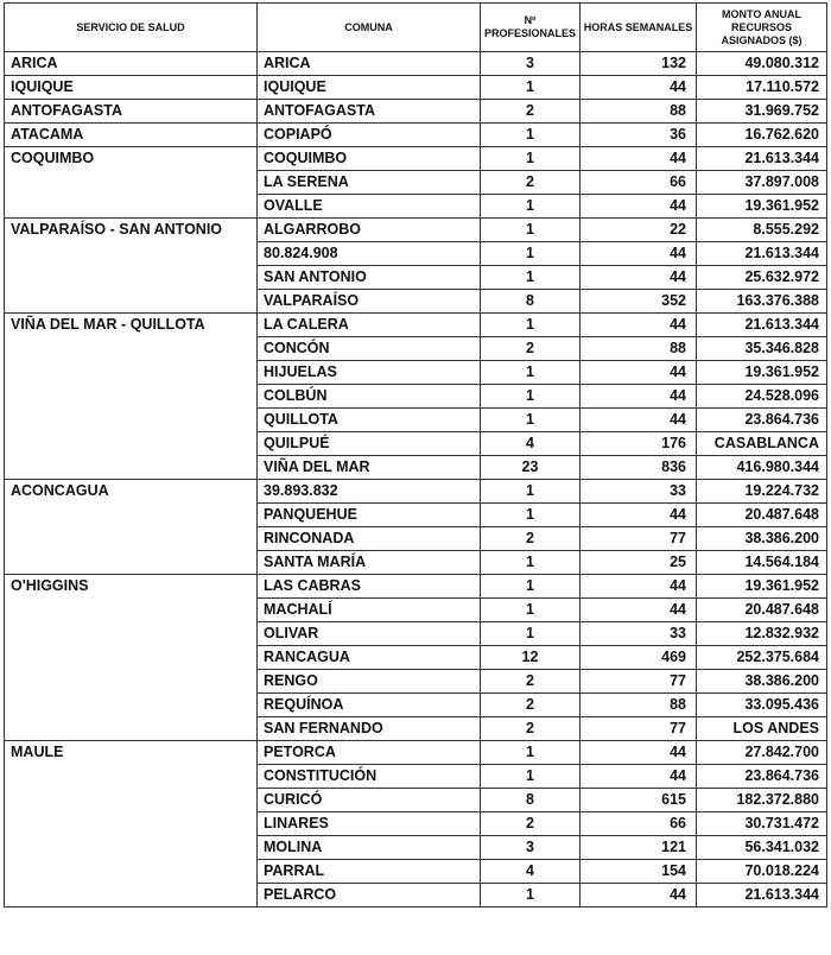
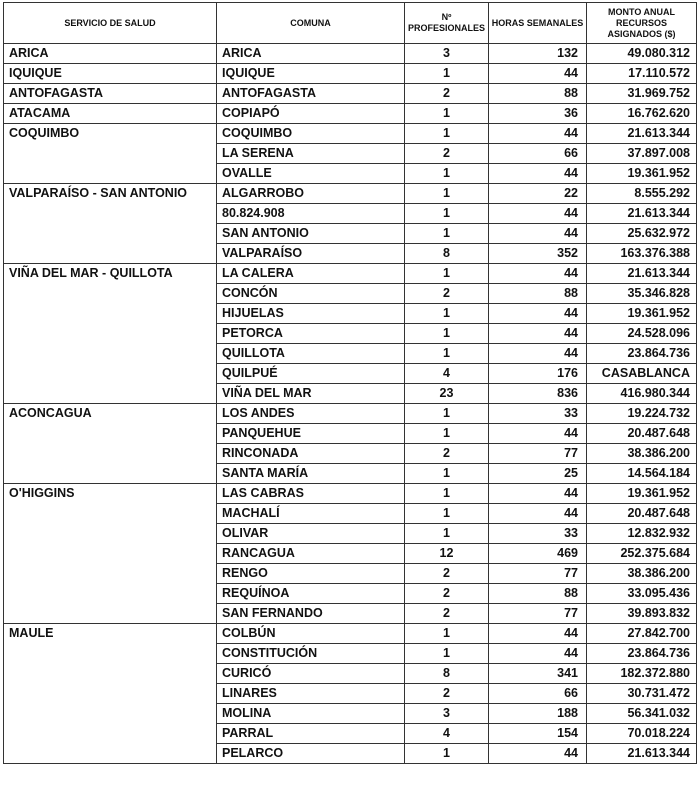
  SERVICIO DE SALUD	COMUNA	Nº PROFESIONALES	HORAS SEMANALES	MONTO ANUAL RECURSOS ASIGNADOS ($)
  ARICA	ARICA	3	132	49.080.312
  IQUIQUE	IQUIQUE	1	44	17.110.572
  ANTOFAGASTA	ANTOFAGASTA	2	88	31.969.752
  ATACAMA	COPIAPÓ	1	36	16.762.620
  COQUIMBO	COQUIMBO	1	44	21.613.344
  LA SERENA	2	66	37.897.008
  OVALLE	1	44	19.361.952
  VALPARAÍSO - SAN ANTONIO	ALGARROBO	1	22	8.555.292
  80.824.908	1	44	21.613.344
  SAN ANTONIO	1	44	25.632.972
  VALPARAÍSO	8	352	163.376.388
  VIÑA DEL MAR - QUILLOTA	LA CALERA	1	44	21.613.344
  CONCÓN	2	88	35.346.828
  HIJUELAS	1	44	19.361.952
- COLBÚN	1	44	24.528.096
+ PETORCA	1	44	24.528.096
  QUILLOTA	1	44	23.864.736
  QUILPUÉ	4	176	CASABLANCA
  VIÑA DEL MAR	23	836	416.980.344
- ACONCAGUA	39.893.832	1	33	19.224.732
+ ACONCAGUA	LOS ANDES	1	33	19.224.732
  PANQUEHUE	1	44	20.487.648
  RINCONADA	2	77	38.386.200
  SANTA MARÍA	1	25	14.564.184
  O'HIGGINS	LAS CABRAS	1	44	19.361.952
  MACHALÍ	1	44	20.487.648
  OLIVAR	1	33	12.832.932
  RANCAGUA	12	469	252.375.684
  RENGO	2	77	38.386.200
  REQUÍNOA	2	88	33.095.436
- SAN FERNANDO	2	77	LOS ANDES
+ SAN FERNANDO	2	77	39.893.832
- MAULE	PETORCA	1	44	27.842.700
+ MAULE	COLBÚN	1	44	27.842.700
  CONSTITUCIÓN	1	44	23.864.736
- CURICÓ	8	615	182.372.880
+ CURICÓ	8	341	182.372.880
  LINARES	2	66	30.731.472
- MOLINA	3	121	56.341.032
+ MOLINA	3	188	56.341.032
  PARRAL	4	154	70.018.224
  PELARCO	1	44	21.613.344
